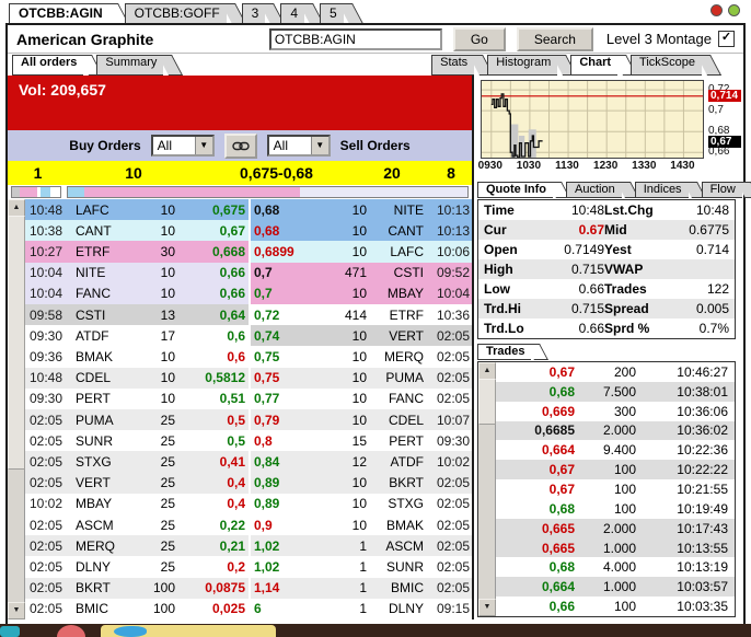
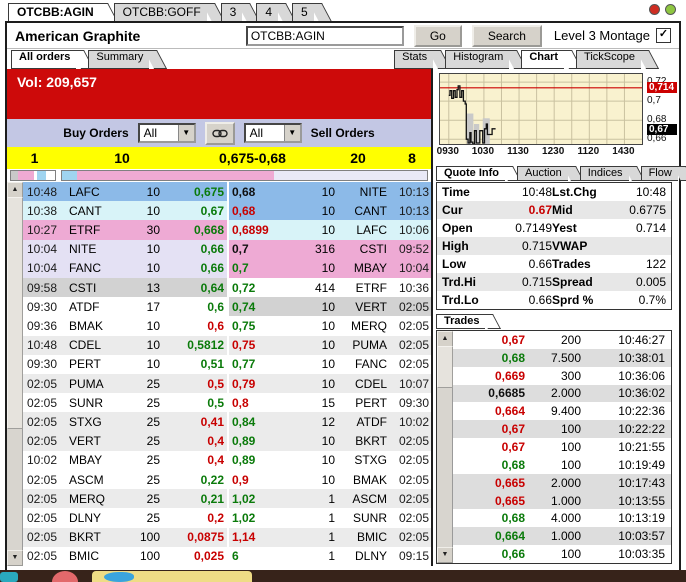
  OTCBB:AGIN
  OTCBB:GOFF
  3
  4
  5
  American Graphite
  OTCBB:AGIN
  Go
  Search
  Level 3 Montage
  ✓
  All orders
  Summary
  Stats
  Histogram
  Chart
  TickScope
  Vol: 209,657
  Buy Orders
  All
  ▼
  All
  ▼
  Sell Orders
  1
  10
  0,675-0,68
  20
  8
  10:48
  LAFC
  10
  0,675
  0,68
  10
  NITE
  10:13
  10:38
  CANT
  10
  0,67
  0,68
  10
  CANT
  10:13
  10:27
  ETRF
  30
  0,668
  0,6899
  10
  LAFC
  10:06
  10:04
  NITE
  10
  0,66
  0,7
- 471
+ 316
  CSTI
  09:52
  10:04
  FANC
  10
  0,66
  0,7
  10
  MBAY
  10:04
  09:58
  CSTI
  13
  0,64
  0,72
  414
  ETRF
  10:36
  09:30
  ATDF
  17
  0,6
  0,74
  10
  VERT
  02:05
  09:36
  BMAK
  10
  0,6
  0,75
  10
  MERQ
  02:05
  10:48
  CDEL
  10
  0,5812
  0,75
  10
  PUMA
  02:05
  09:30
  PERT
  10
  0,51
  0,77
  10
  FANC
  02:05
  02:05
  PUMA
  25
  0,5
  0,79
  10
  CDEL
  10:07
  02:05
  SUNR
  25
  0,5
  0,8
  15
  PERT
  09:30
  02:05
  STXG
  25
  0,41
  0,84
  12
  ATDF
  10:02
  02:05
  VERT
  25
  0,4
  0,89
  10
  BKRT
  02:05
  10:02
  MBAY
  25
  0,4
  0,89
  10
  STXG
  02:05
  02:05
  ASCM
  25
  0,22
  0,9
  10
  BMAK
  02:05
  02:05
  MERQ
  25
  0,21
  1,02
  1
  ASCM
  02:05
  02:05
  DLNY
  25
  0,2
  1,02
  1
  SUNR
  02:05
  02:05
  BKRT
  100
  0,0875
  1,14
  1
  BMIC
  02:05
  02:05
  BMIC
  100
  0,025
  6
  1
  DLNY
  09:15
  0930
  1030
  1130
  1230
- 1330
+ 1120
  1430
  0,714
  0,7
  0,68
  0,67
  0,66
  Quote Info
  Auction
  Indices
  Flow
  Time
  10:48
  Lst.Chg
  10:48
  Cur
  0.67
  Mid
  0.6775
  Open
  0.7149
  Yest
  0.714
  High
  0.715
  VWAP
  Low
  0.66
  Trades
  122
  Trd.Hi
  0.715
  Spread
  0.005
  Trd.Lo
  0.66
  Sprd %
  0.7%
  Trades
  0,67
  200
  10:46:27
  0,68
  7.500
  10:38:01
  0,669
  300
  10:36:06
  0,6685
  2.000
  10:36:02
  0,664
  9.400
  10:22:36
  0,67
  100
  10:22:22
  0,67
  100
  10:21:55
  0,68
  100
  10:19:49
  0,665
  2.000
  10:17:43
  0,665
  1.000
  10:13:55
  0,68
  4.000
  10:13:19
  0,664
  1.000
  10:03:57
  0,66
  100
  10:03:35
